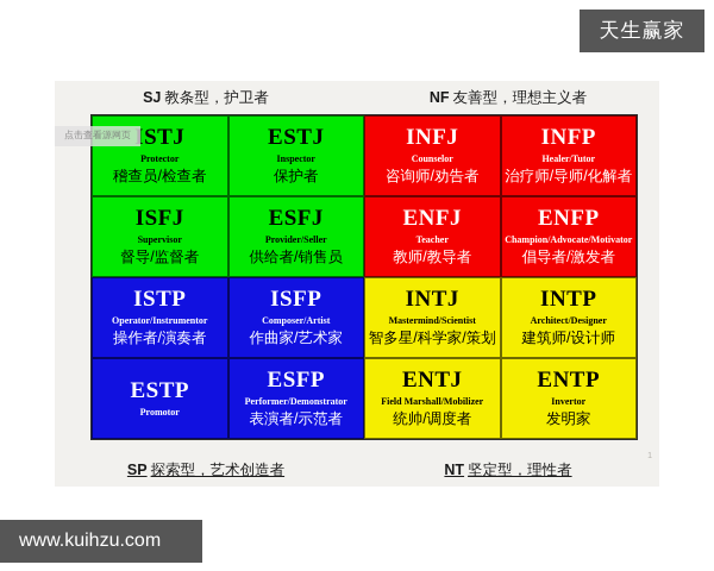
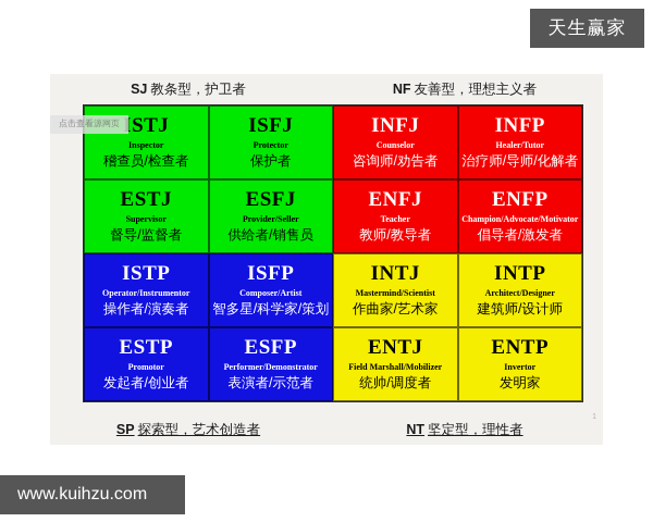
  天生赢家
  SJ
  教条型，护卫者
  NF
  友善型，理想主义者
  ISTJ
- Protector
+ Inspector
  稽查员/检查者
- ESTJ
+ ISFJ
- Inspector
+ Protector
  保护者
  INFJ
  Counselor
  咨询师/劝告者
  INFP
  Healer/Tutor
  治疗师/导师/化解者
- ISFJ
+ ESTJ
  Supervisor
  督导/监督者
  ESFJ
  Provider/Seller
  供给者/销售员
  ENFJ
  Teacher
  教师/教导者
  ENFP
  Champion/Advocate/Motivator
  倡导者/激发者
  ISTP
  Operator/Instrumentor
  操作者/演奏者
  ISFP
  Composer/Artist
- 作曲家/艺术家
+ 智多星/科学家/策划
  INTJ
  Mastermind/Scientist
- 智多星/科学家/策划
+ 作曲家/艺术家
  INTP
  Architect/Designer
  建筑师/设计师
  ESTP
  Promotor
+ 发起者/创业者
  ESFP
  Performer/Demonstrator
  表演者/示范者
  ENTJ
  Field Marshall/Mobilizer
  统帅/调度者
  ENTP
  Invertor
  发明家
  SP
  探索型，艺术创造者
  NT
  坚定型，理性者
  点击查看源网页
  www.kuihzu.com
